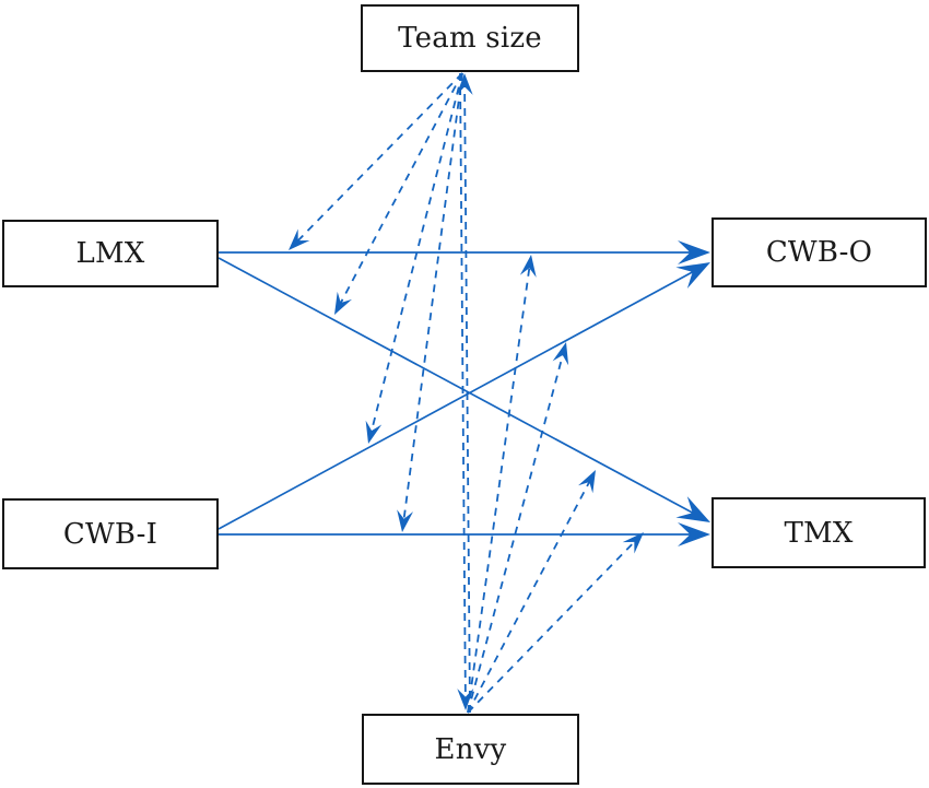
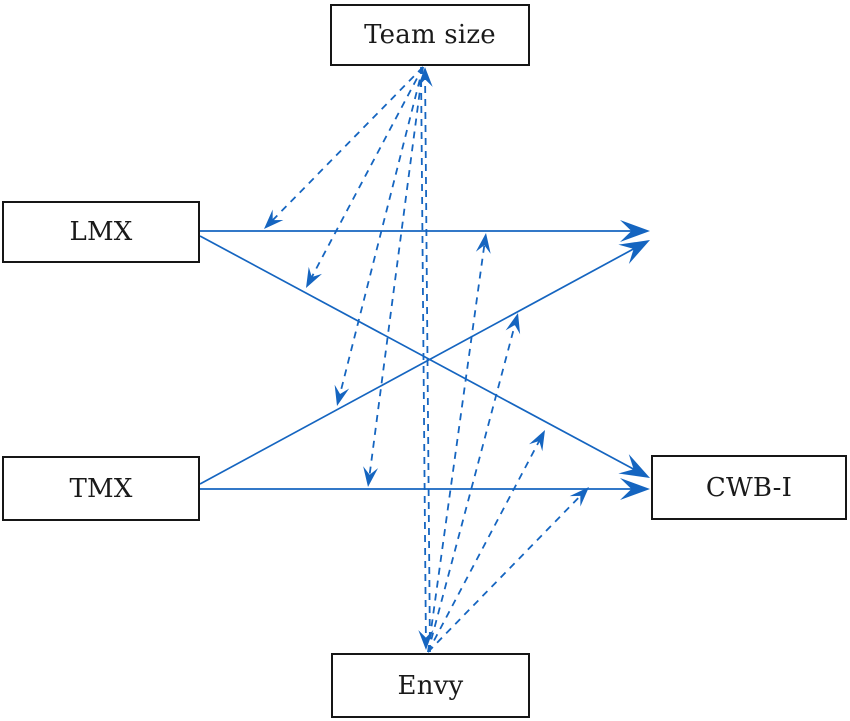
  Team size
  LMX
- CWB-I
+ TMX
- CWB-O
- TMX
+ CWB-I
  Envy
